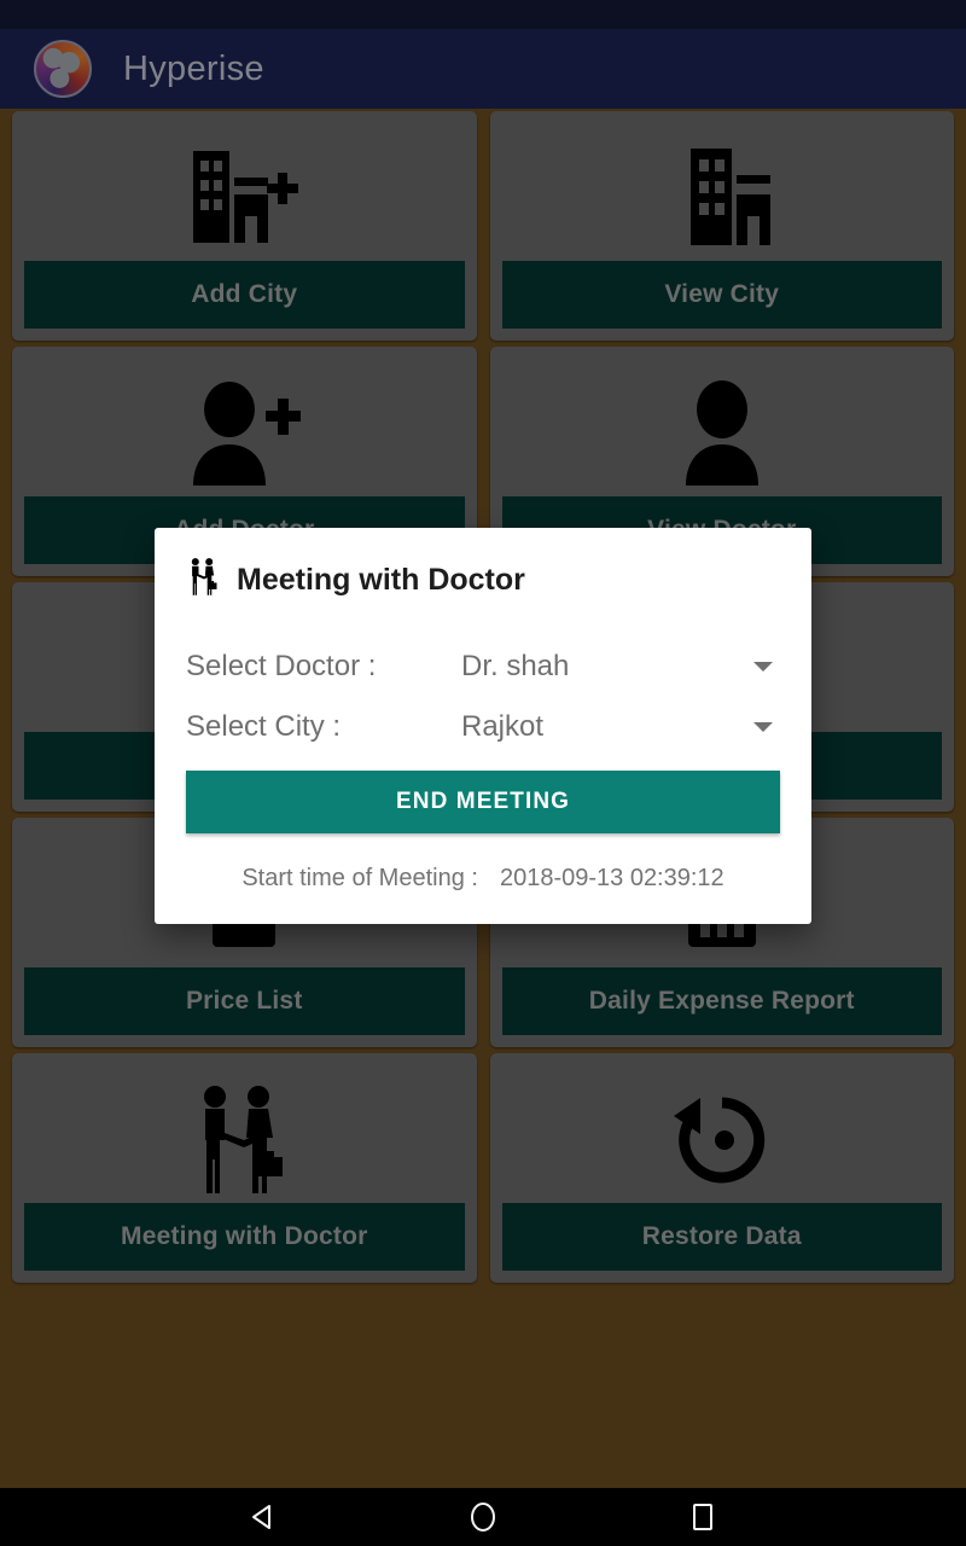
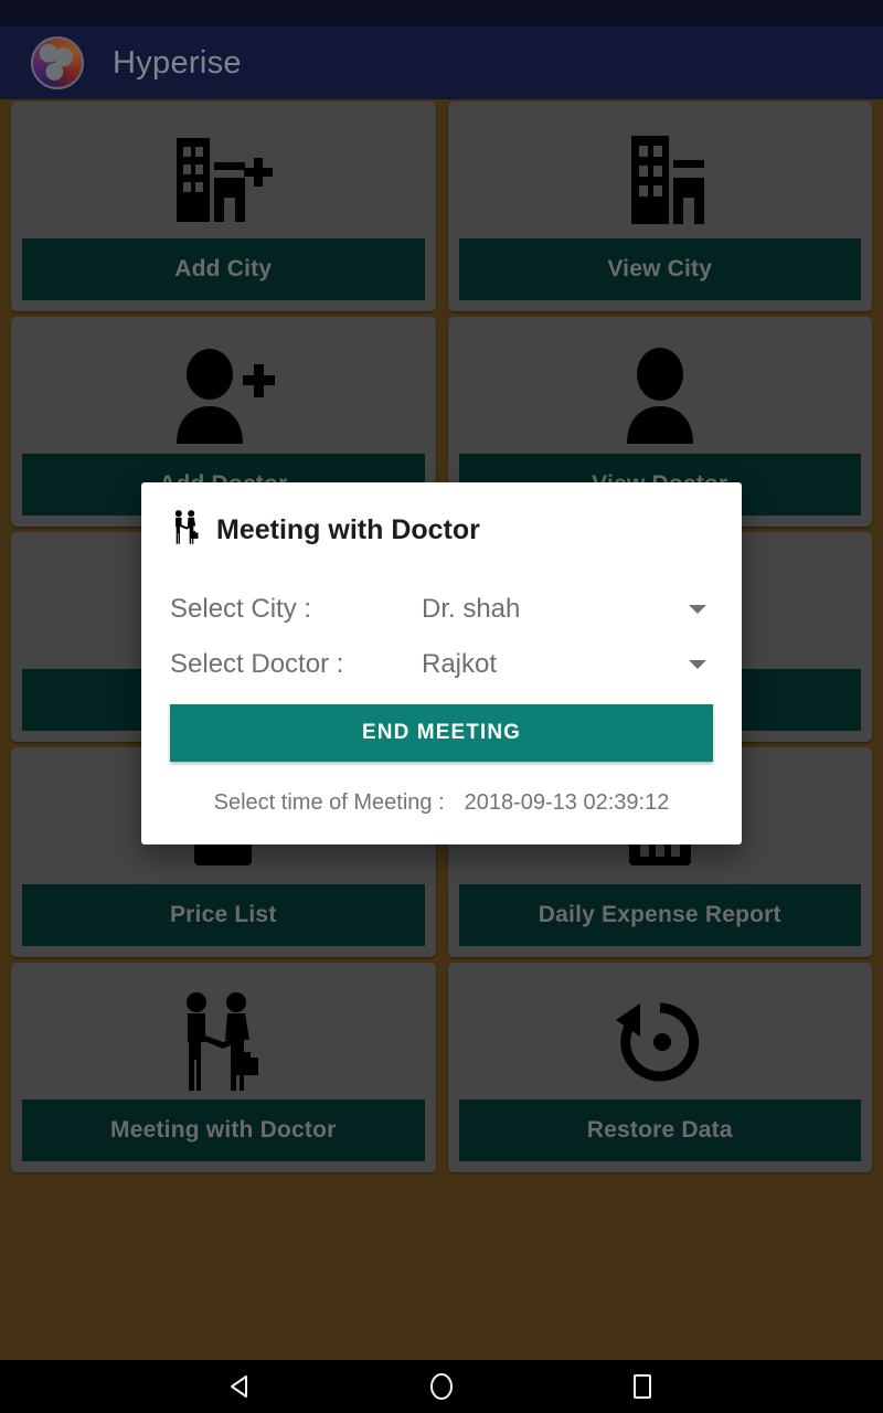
  Hyperise
  Add City
  View City
  Price List
  Daily Expense Report
  Meeting with Doctor
  Restore Data
  Meeting with Doctor
- Select Doctor :
+ Select City :
  Dr. shah
- Select City :
+ Select Doctor :
  Rajkot
  END MEETING
- Start time of Meeting :
+ Select time of Meeting :
  2018-09-13 02:39:12
